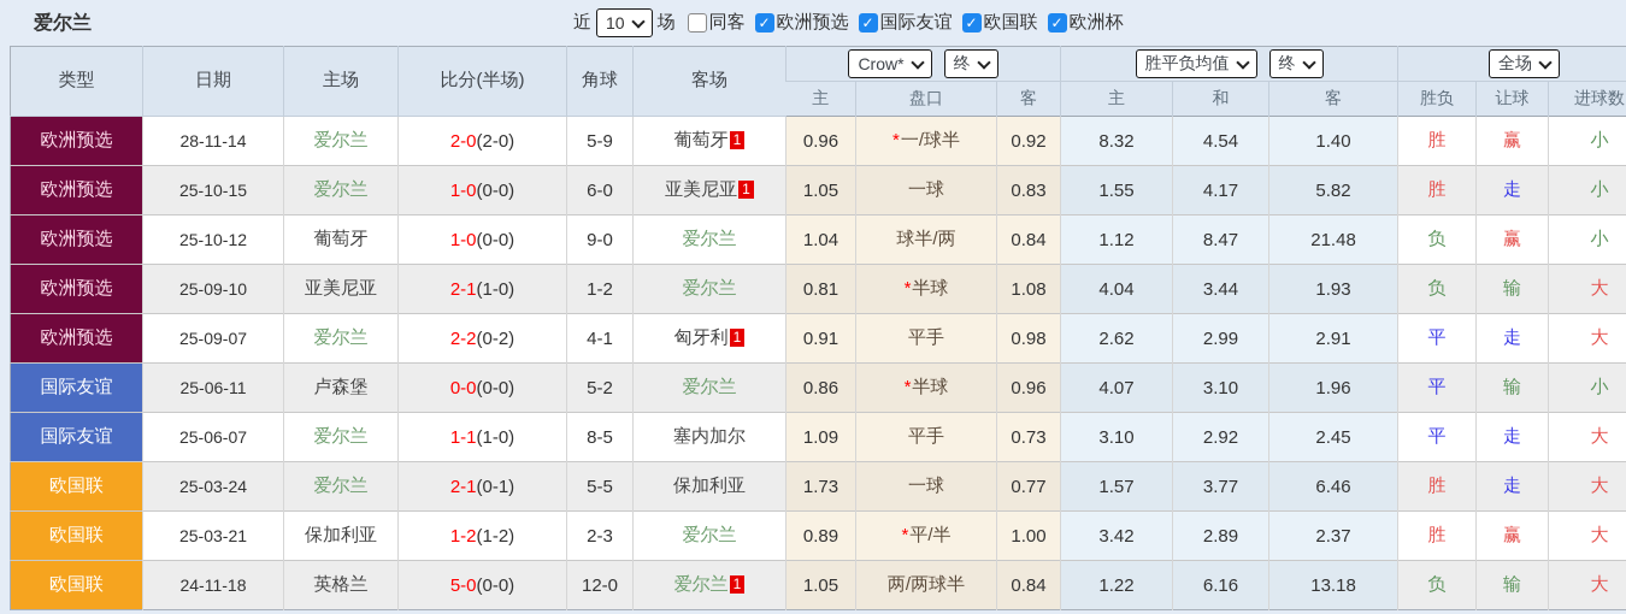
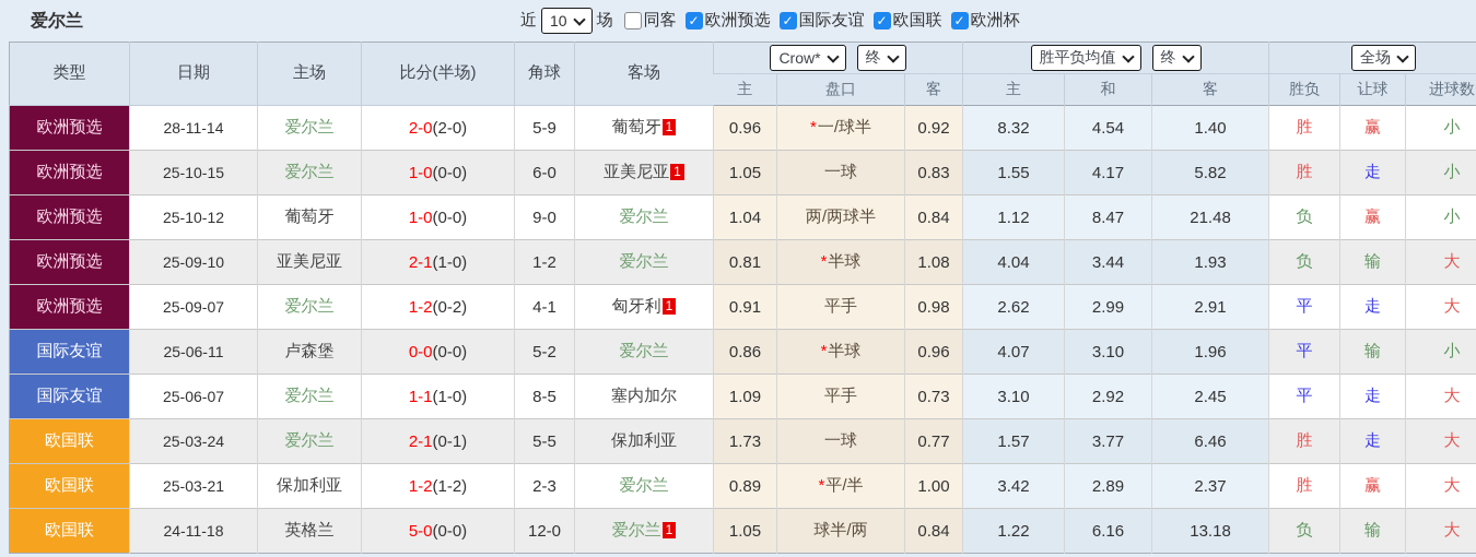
  爱尔兰
  近
  10
  场
  同客
  ✓
  欧洲预选
  ✓
  国际友谊
  ✓
  欧国联
  ✓
  欧洲杯
  类型	日期	主场	比分(半场)	角球	客场	Crow* 终	胜平负均值 终	全场
  主	盘口	客	主	和	客	胜负	让球	进球数
  欧洲预选	28-11-14	爱尔兰	2-0(2-0)	5-9	葡萄牙 1	0.96	*一/球半	0.92	8.32	4.54	1.40	胜	赢	小
  欧洲预选	25-10-15	爱尔兰	1-0(0-0)	6-0	亚美尼亚 1	1.05	一球	0.83	1.55	4.17	5.82	胜	走	小
- 欧洲预选	25-10-12	葡萄牙	1-0(0-0)	9-0	爱尔兰	1.04	球半/两	0.84	1.12	8.47	21.48	负	赢	小
+ 欧洲预选	25-10-12	葡萄牙	1-0(0-0)	9-0	爱尔兰	1.04	两/两球半	0.84	1.12	8.47	21.48	负	赢	小
  欧洲预选	25-09-10	亚美尼亚	2-1(1-0)	1-2	爱尔兰	0.81	*半球	1.08	4.04	3.44	1.93	负	输	大
- 欧洲预选	25-09-07	爱尔兰	2-2(0-2)	4-1	匈牙利 1	0.91	平手	0.98	2.62	2.99	2.91	平	走	大
+ 欧洲预选	25-09-07	爱尔兰	1-2(0-2)	4-1	匈牙利 1	0.91	平手	0.98	2.62	2.99	2.91	平	走	大
  国际友谊	25-06-11	卢森堡	0-0(0-0)	5-2	爱尔兰	0.86	*半球	0.96	4.07	3.10	1.96	平	输	小
  国际友谊	25-06-07	爱尔兰	1-1(1-0)	8-5	塞内加尔	1.09	平手	0.73	3.10	2.92	2.45	平	走	大
  欧国联	25-03-24	爱尔兰	2-1(0-1)	5-5	保加利亚	1.73	一球	0.77	1.57	3.77	6.46	胜	走	大
  欧国联	25-03-21	保加利亚	1-2(1-2)	2-3	爱尔兰	0.89	*平/半	1.00	3.42	2.89	2.37	胜	赢	大
- 欧国联	24-11-18	英格兰	5-0(0-0)	12-0	爱尔兰 1	1.05	两/两球半	0.84	1.22	6.16	13.18	负	输	大
+ 欧国联	24-11-18	英格兰	5-0(0-0)	12-0	爱尔兰 1	1.05	球半/两	0.84	1.22	6.16	13.18	负	输	大
